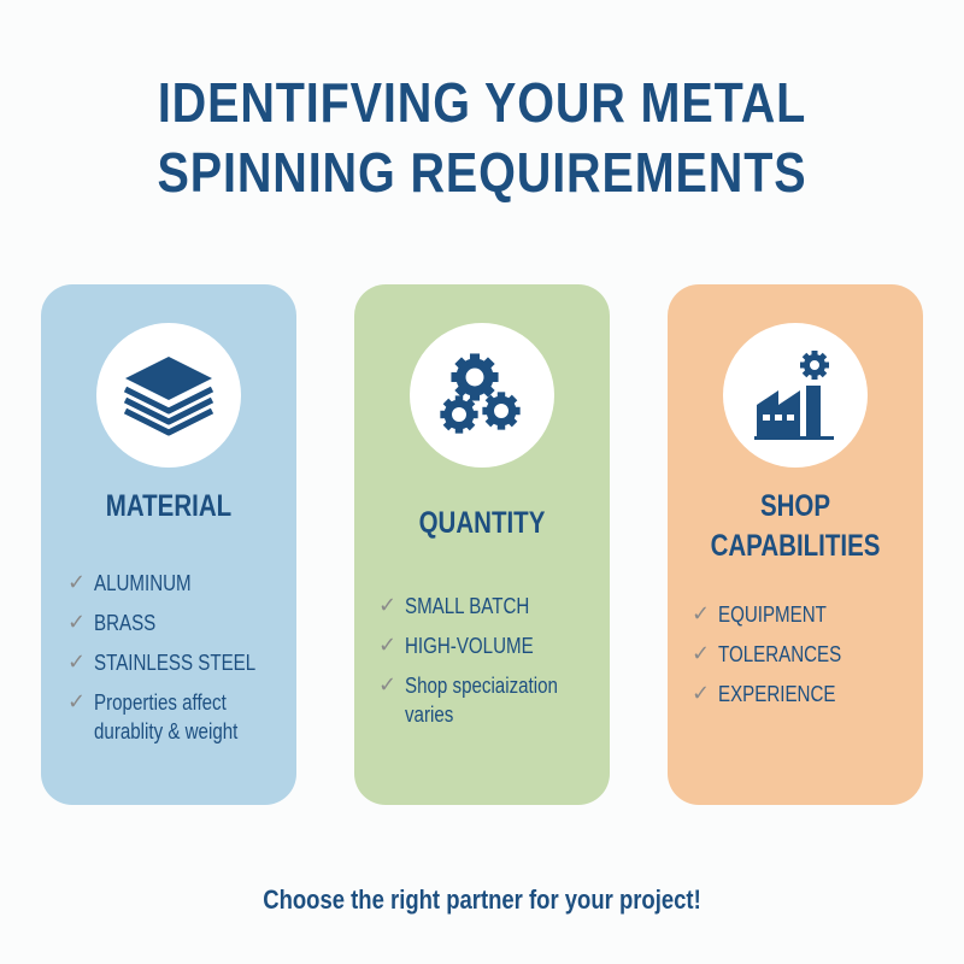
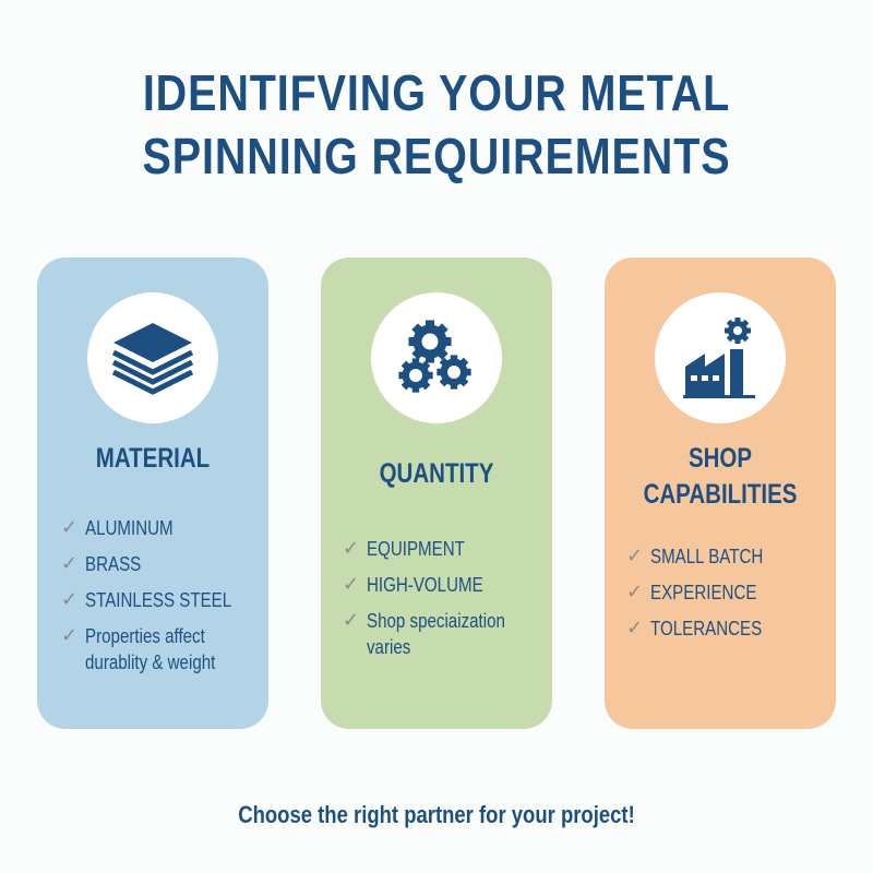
  IDENTIFVING YOUR METAL
  SPINNING REQUIREMENTS
  MATERIAL
  ✓
  ALUMINUM
  ✓
  BRASS
  ✓
  STAINLESS STEEL
  ✓
  Properties affect
  durablity & weight
  QUANTITY
  ✓
- SMALL BATCH
+ EQUIPMENT
  ✓
  HIGH-VOLUME
  ✓
  Shop speciaization
  varies
  SHOP
  CAPABILITIES
  ✓
- EQUIPMENT
+ SMALL BATCH
  ✓
- TOLERANCES
+ EXPERIENCE
  ✓
- EXPERIENCE
+ TOLERANCES
  Choose the right partner for your project!
